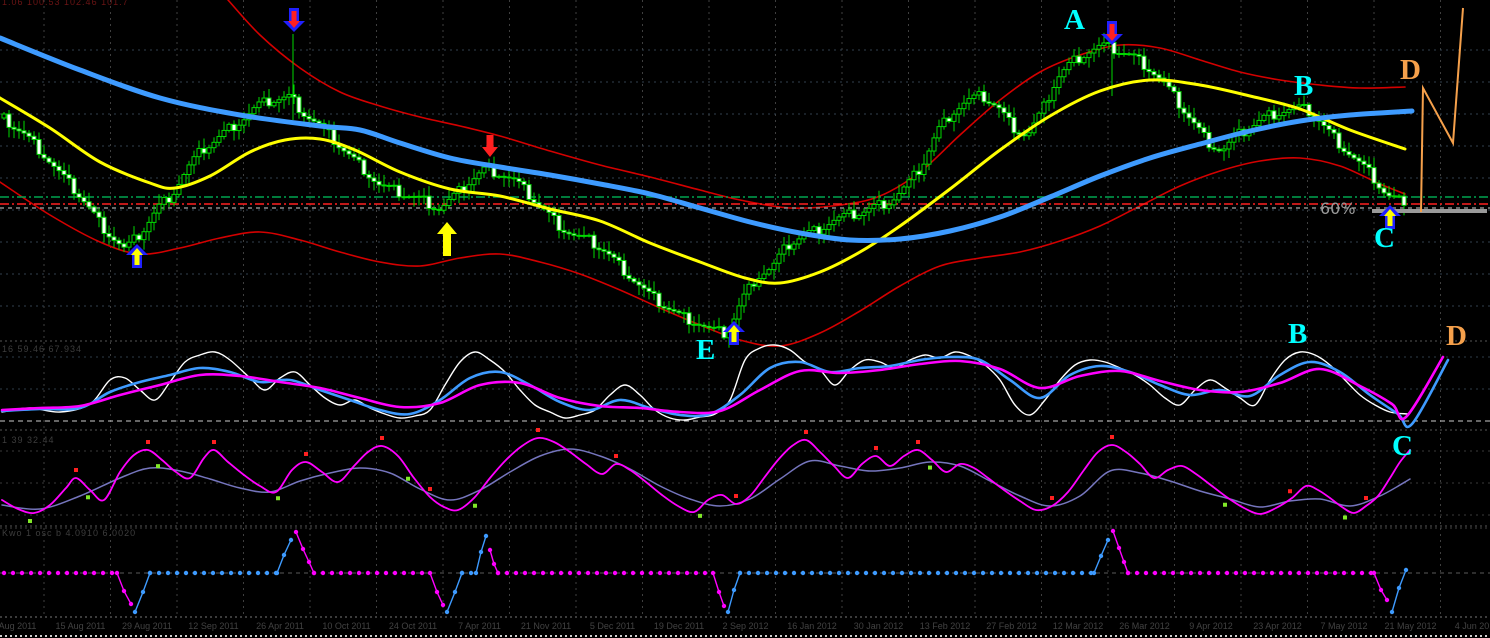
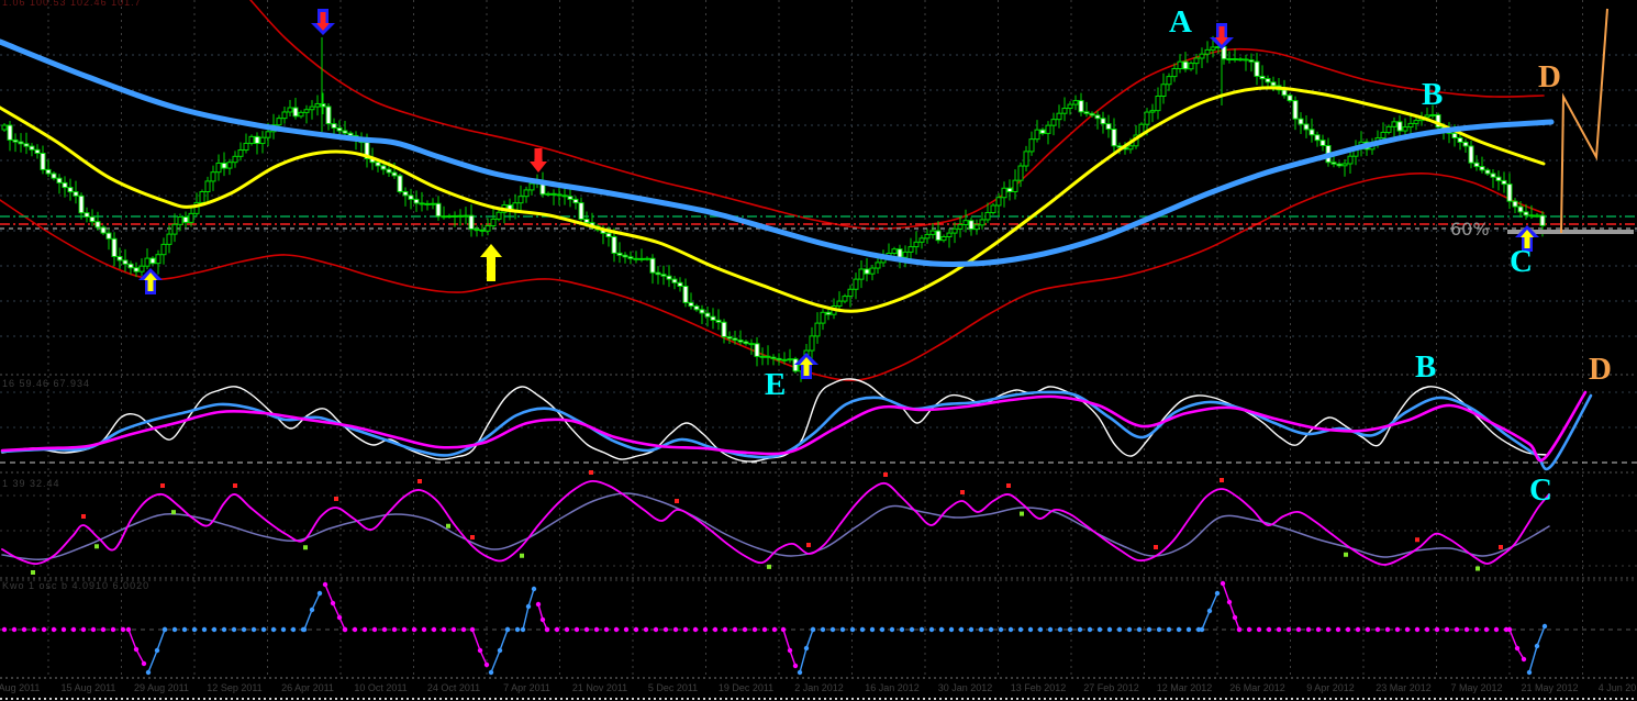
  1.06 100.53 102.46 101.7
  16 59.46 67.934
  1 39 32.44
  Kwo 1 osc b 4.0910 6.0020
  60%
  A
  B
  C
  D
  E
  B
  D
  C
  Aug 2011
  15 Aug 2011
  29 Aug 2011
  12 Sep 2011
  26 Apr 2011
  10 Oct 2011
  24 Oct 2011
  7 Apr 2011
  21 Nov 2011
  5 Dec 2011
  19 Dec 2011
- 2 Sep 2012
+ 2 Jan 2012
  16 Jan 2012
  30 Jan 2012
  13 Feb 2012
  27 Feb 2012
  12 Mar 2012
  26 Mar 2012
  9 Apr 2012
- 23 Apr 2012
+ 23 Mar 2012
  7 May 2012
  21 May 2012
  4 Jun 20
